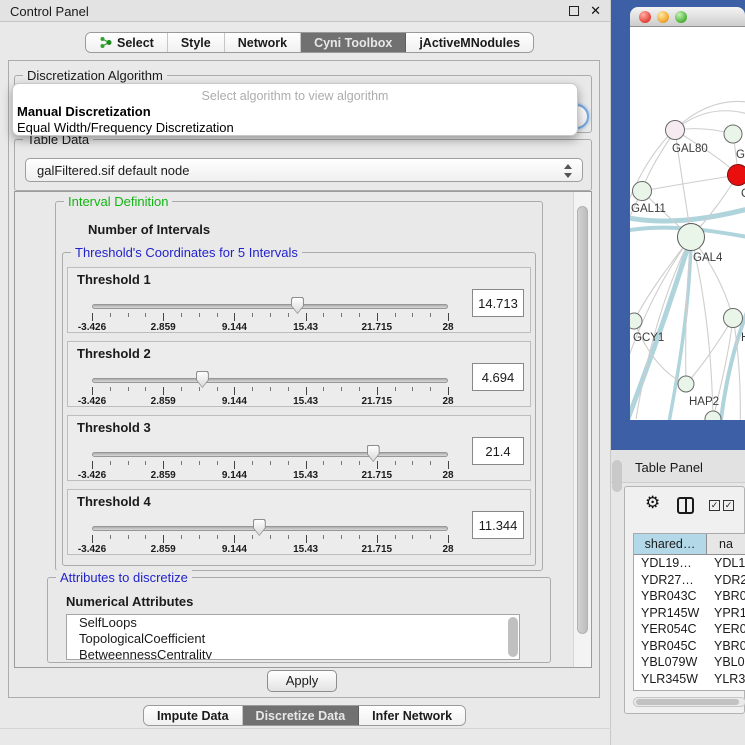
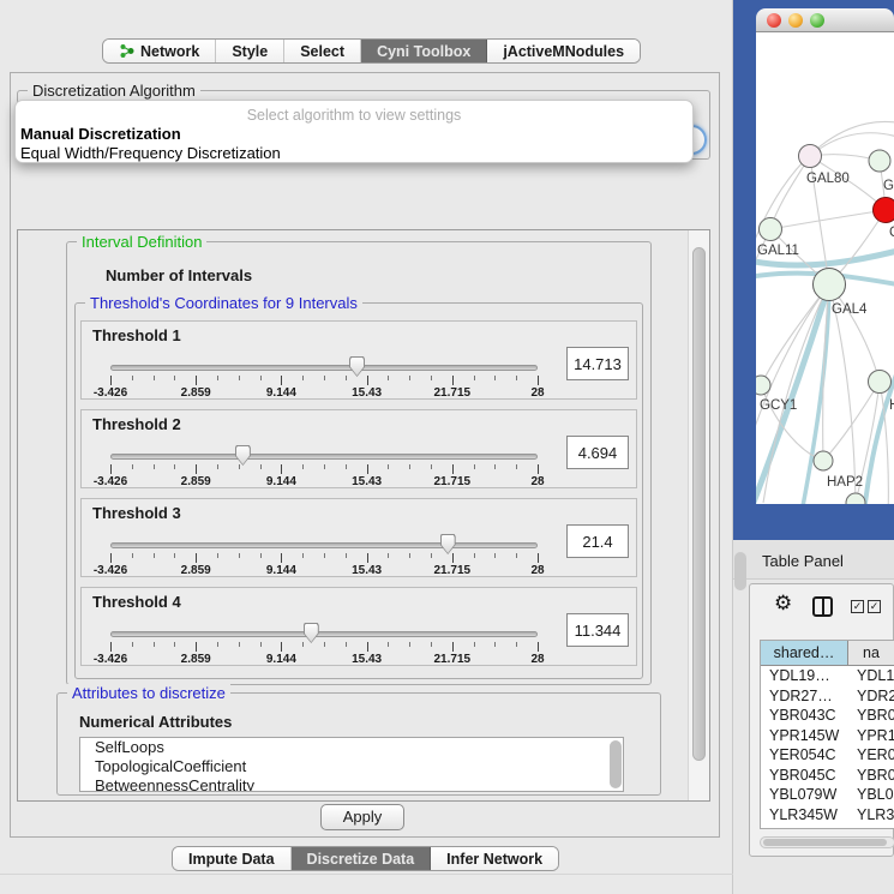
- Control Panel
- ✕
- Select
+ Network
  Style
- Network
+ Select
  Cyni Toolbox
  jActiveMNodules
  Discretization Algorithm
- Table Data
- galFiltered.sif default node
  Interval Definition
  Number of Intervals
- Threshold's Coordinates for 5 Intervals
+ Threshold's Coordinates for 9 Intervals
  Threshold 1
  -3.426
  2.859
  9.144
  15.43
  21.715
  28
  14.713
  Threshold 2
  -3.426
  2.859
  9.144
  15.43
  21.715
  28
  4.694
  Threshold 3
  -3.426
  2.859
  9.144
  15.43
  21.715
  28
  21.4
  Threshold 4
  -3.426
  2.859
  9.144
  15.43
  21.715
  28
  11.344
  Attributes to discretize
  Numerical Attributes
  SelfLoops
  TopologicalCoefficient
  BetweennessCentrality
  Apply
  Impute Data
  Discretize Data
  Infer Network
- Select algorithm to view algorithm
+ Select algorithm to view settings
  Manual Discretization
  Equal Width/Frequency Discretization
  GAL80
  GAL11
  GAL4
  GCY1
  HAP2
  Table Panel
  ⚙
  ✓
  ✓
  shared…
  na
  YDL19…
  YDL1
  YDR27…
  YDR2
  YBR043C
  YBR0
  YPR145W
  YPR1
  YER054C
  YER0
  YBR045C
  YBR0
  YBL079W
  YBL0
  YLR345W
  YLR3
